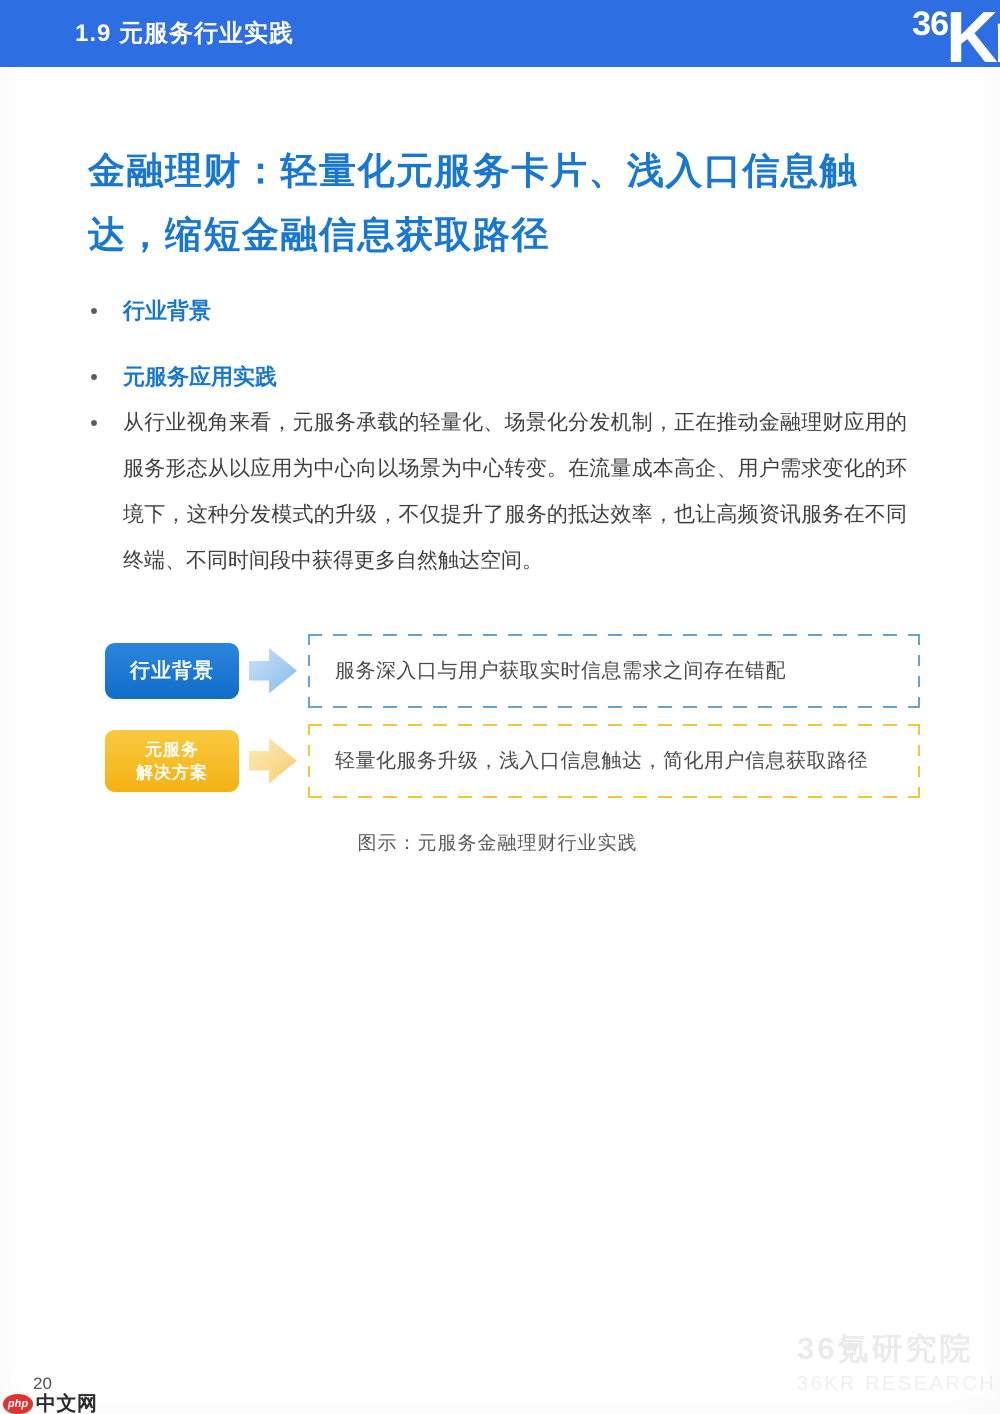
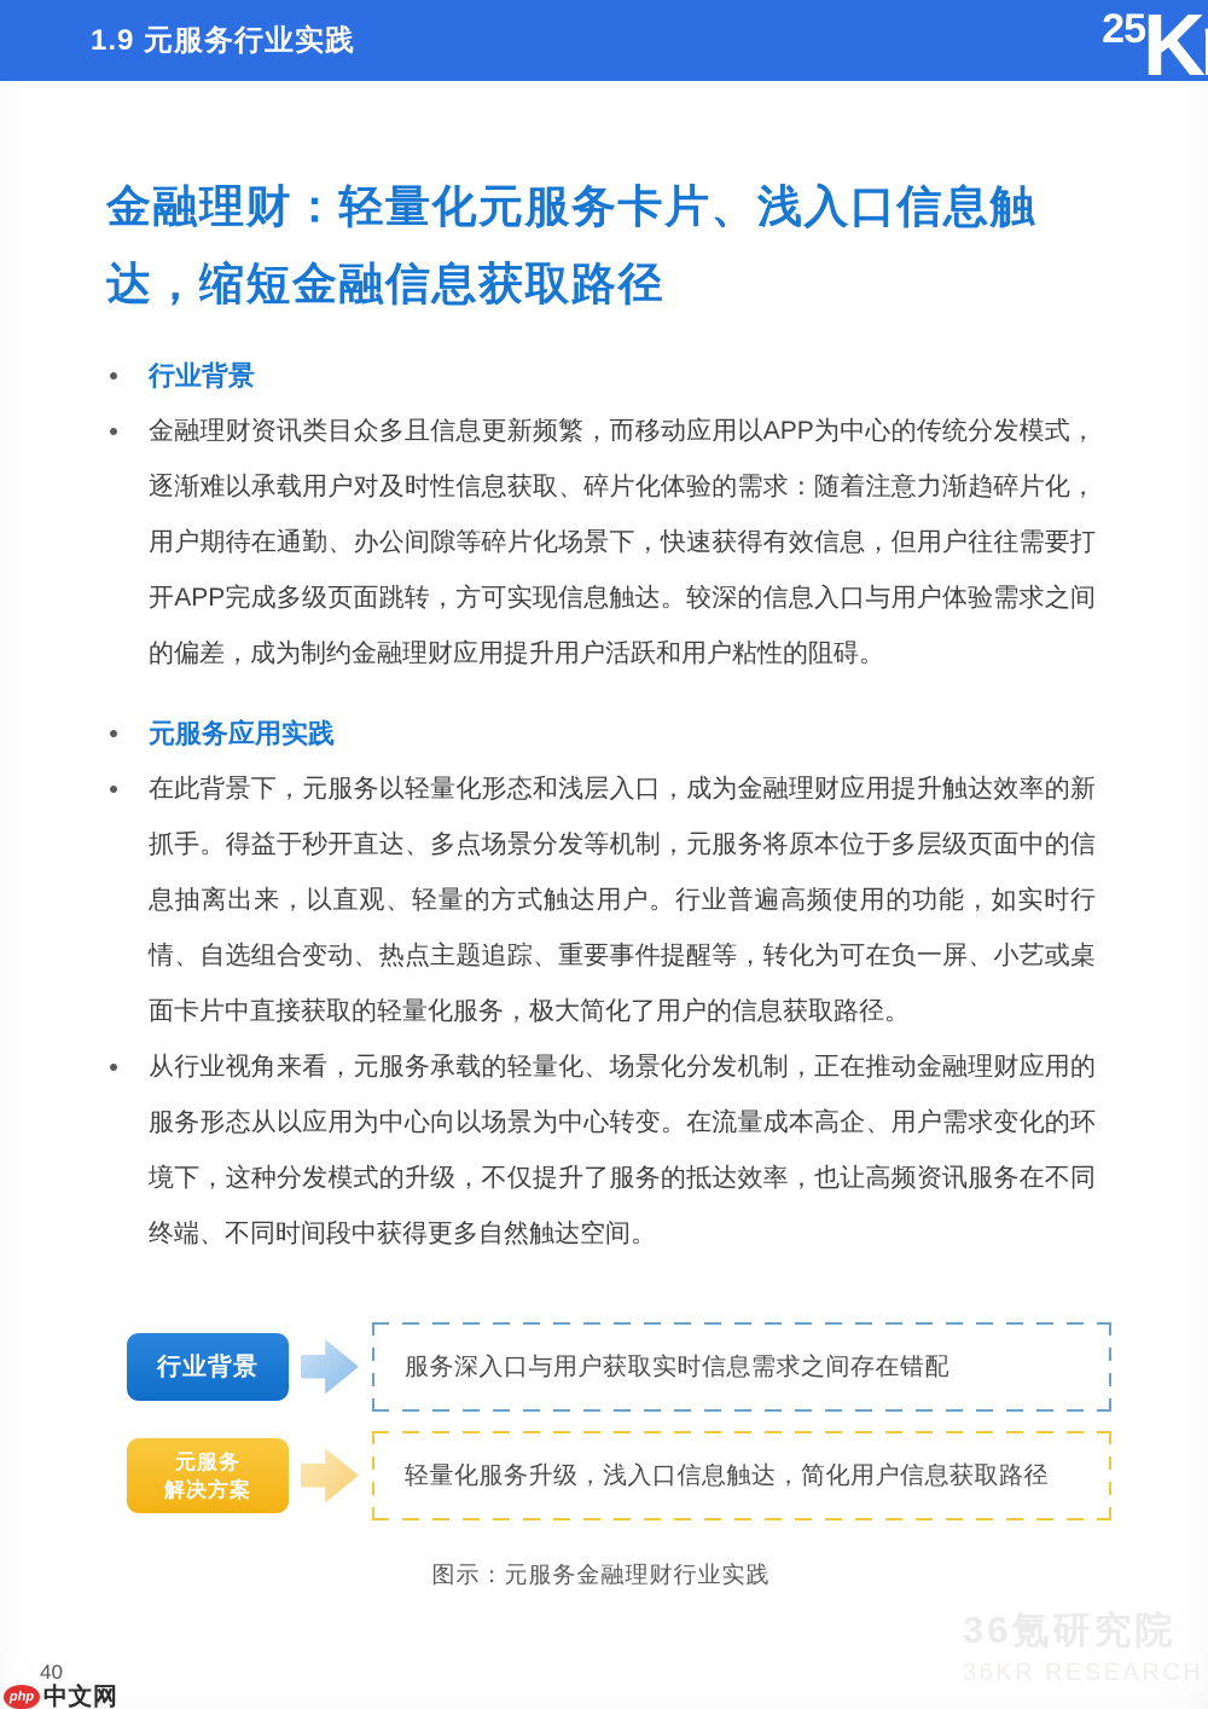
  1.9 元服务行业实践
- 36
+ 25
  金融理财：轻量化元服务卡片、浅入口信息触达，缩短金融信息获取路径
  行业背景
+ 金融理财资讯类目众多且信息更新频繁，而移动应用以APP为中心的传统分发模式，逐渐难以承载用户对及时性信息获取、碎片化体验的需求：随着注意力渐趋碎片化，用户期待在通勤、办公间隙等碎片化场景下，快速获得有效信息，但用户往往需要打开APP完成多级页面跳转，方可实现信息触达。较深的信息入口与用户体验需求之间的偏差，成为制约金融理财应用提升用户活跃和用户粘性的阻碍。
  元服务应用实践
+ 在此背景下，元服务以轻量化形态和浅层入口，成为金融理财应用提升触达效率的新抓手。得益于秒开直达、多点场景分发等机制，元服务将原本位于多层级页面中的信息抽离出来，以直观、轻量的方式触达用户。行业普遍高频使用的功能，如实时行情、自选组合变动、热点主题追踪、重要事件提醒等，转化为可在负一屏、小艺或桌面卡片中直接获取的轻量化服务，极大简化了用户的信息获取路径。
  从行业视角来看，元服务承载的轻量化、场景化分发机制，正在推动金融理财应用的服务形态从以应用为中心向以场景为中心转变。在流量成本高企、用户需求变化的环境下，这种分发模式的升级，不仅提升了服务的抵达效率，也让高频资讯服务在不同终端、不同时间段中获得更多自然触达空间。
  行业背景
  服务深入口与用户获取实时信息需求之间存在错配
  元服务
  解决方案
  轻量化服务升级，浅入口信息触达，简化用户信息获取路径
  图示：元服务金融理财行业实践
- 20
+ 40
  php
  中文网
